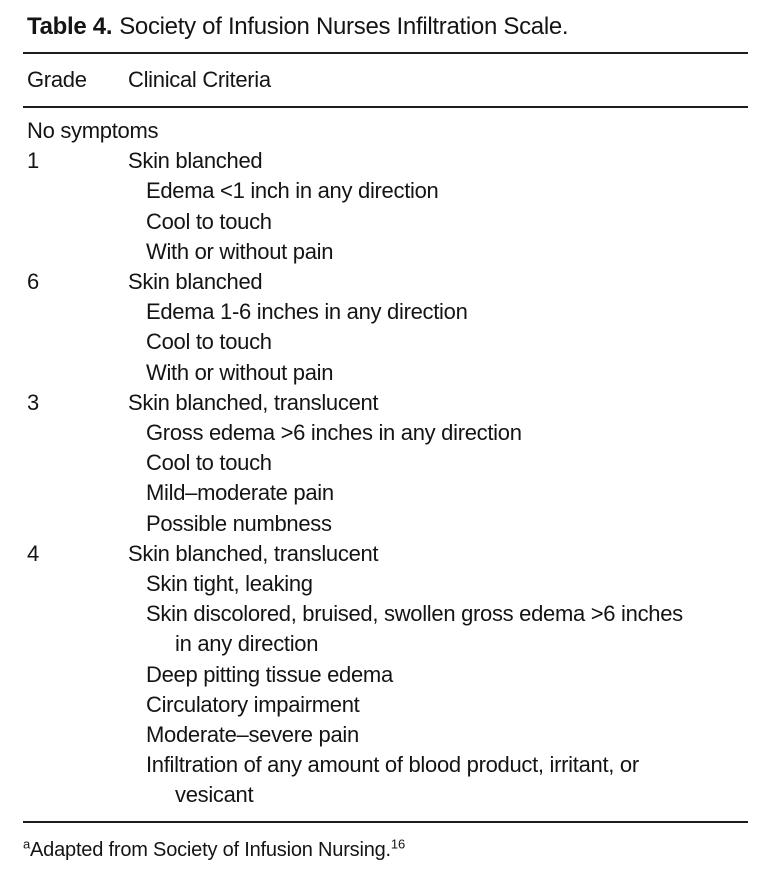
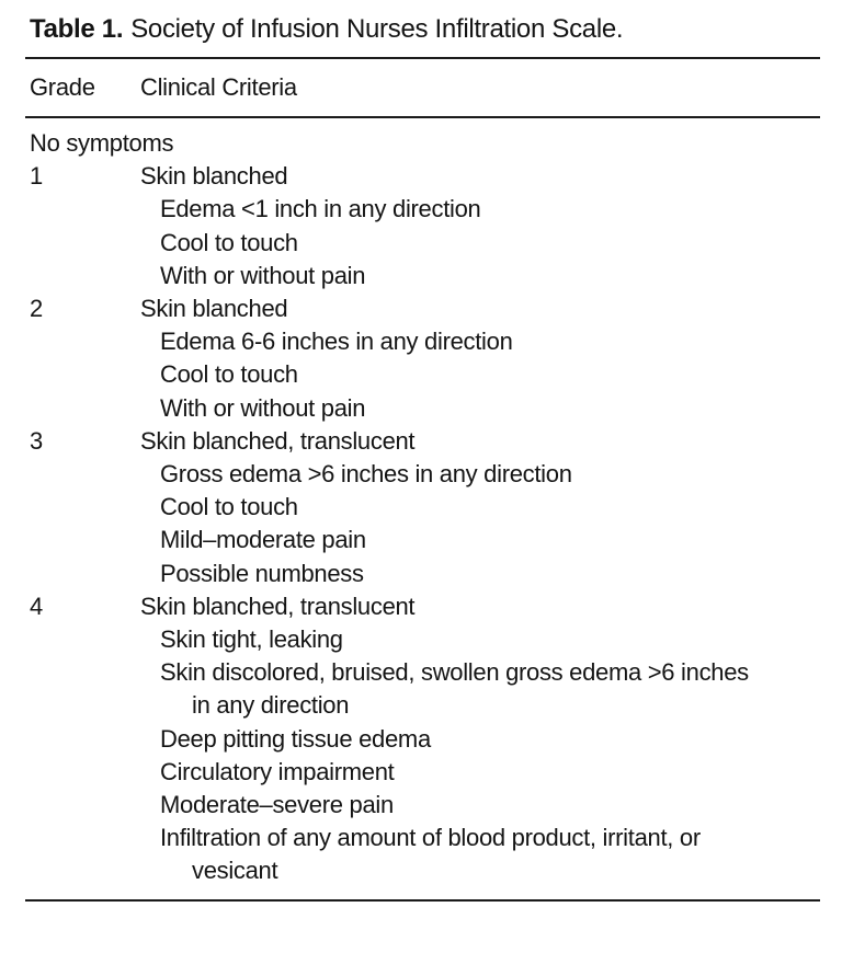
- Table 4. Society of Infusion Nurses Infiltration Scale.
+ Table 1. Society of Infusion Nurses Infiltration Scale.
  Grade
  Clinical Criteria
  No symptoms
  1
  Skin blanched
  Edema <1 inch in any direction
  Cool to touch
  With or without pain
- 6
+ 2
  Skin blanched
- Edema 1-6 inches in any direction
+ Edema 6-6 inches in any direction
  Cool to touch
  With or without pain
  3
  Skin blanched, translucent
  Gross edema >6 inches in any direction
  Cool to touch
  Mild–moderate pain
  Possible numbness
  4
  Skin blanched, translucent
  Skin tight, leaking
  Skin discolored, bruised, swollen gross edema >6 inches
  in any direction
  Deep pitting tissue edema
  Circulatory impairment
  Moderate–severe pain
  Infiltration of any amount of blood product, irritant, or
  vesicant
- aAdapted from Society of Infusion Nursing.16
